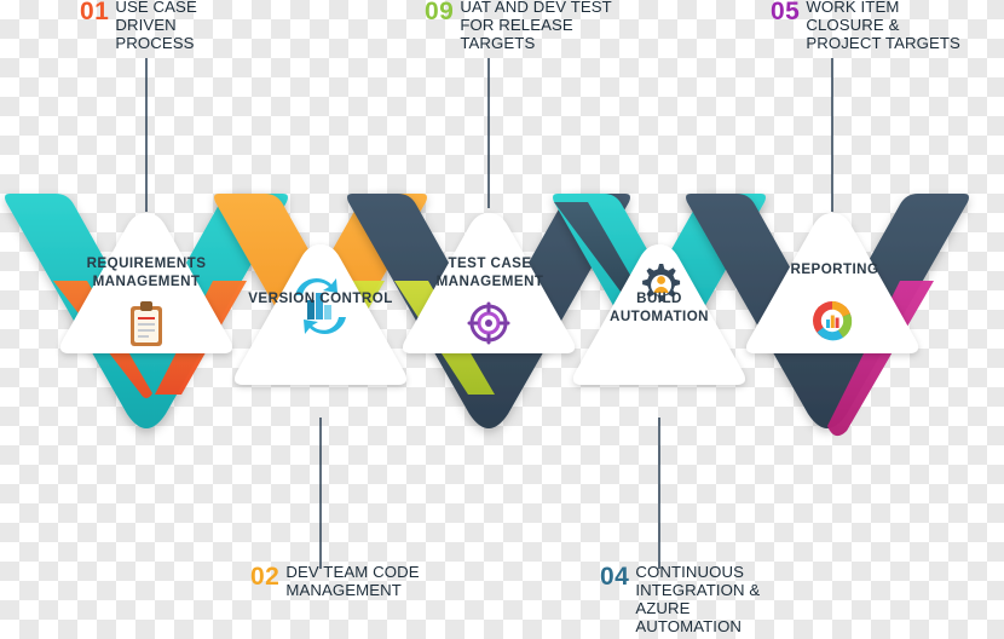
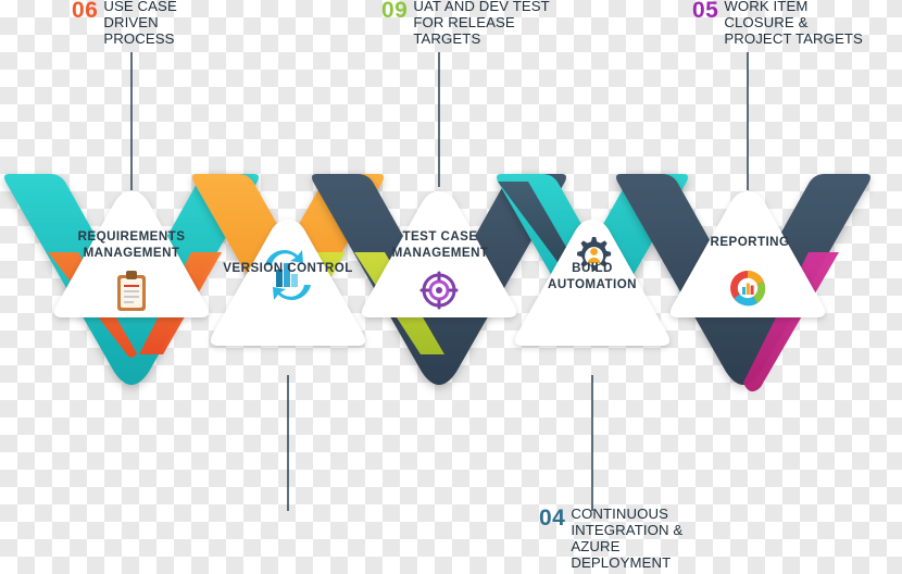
- 01
+ 06
  USE CASE DRIVEN PROCESS
- 02
- DEV TEAM CODE MANAGEMENT
  09
  UAT AND DEV TEST FOR RELEASE TARGETS
  04
- CONTINUOUS INTEGRATION & AZURE AUTOMATION
+ CONTINUOUS INTEGRATION & AZURE DEPLOYMENT
  05
  WORK ITEM CLOSURE & PROJECT TARGETS
  REQUIREMENTS MANAGEMENT
  VERSION CONTROL
  TEST CASE MANAGEMENT
  BUILD AUTOMATION
  REPORTING
